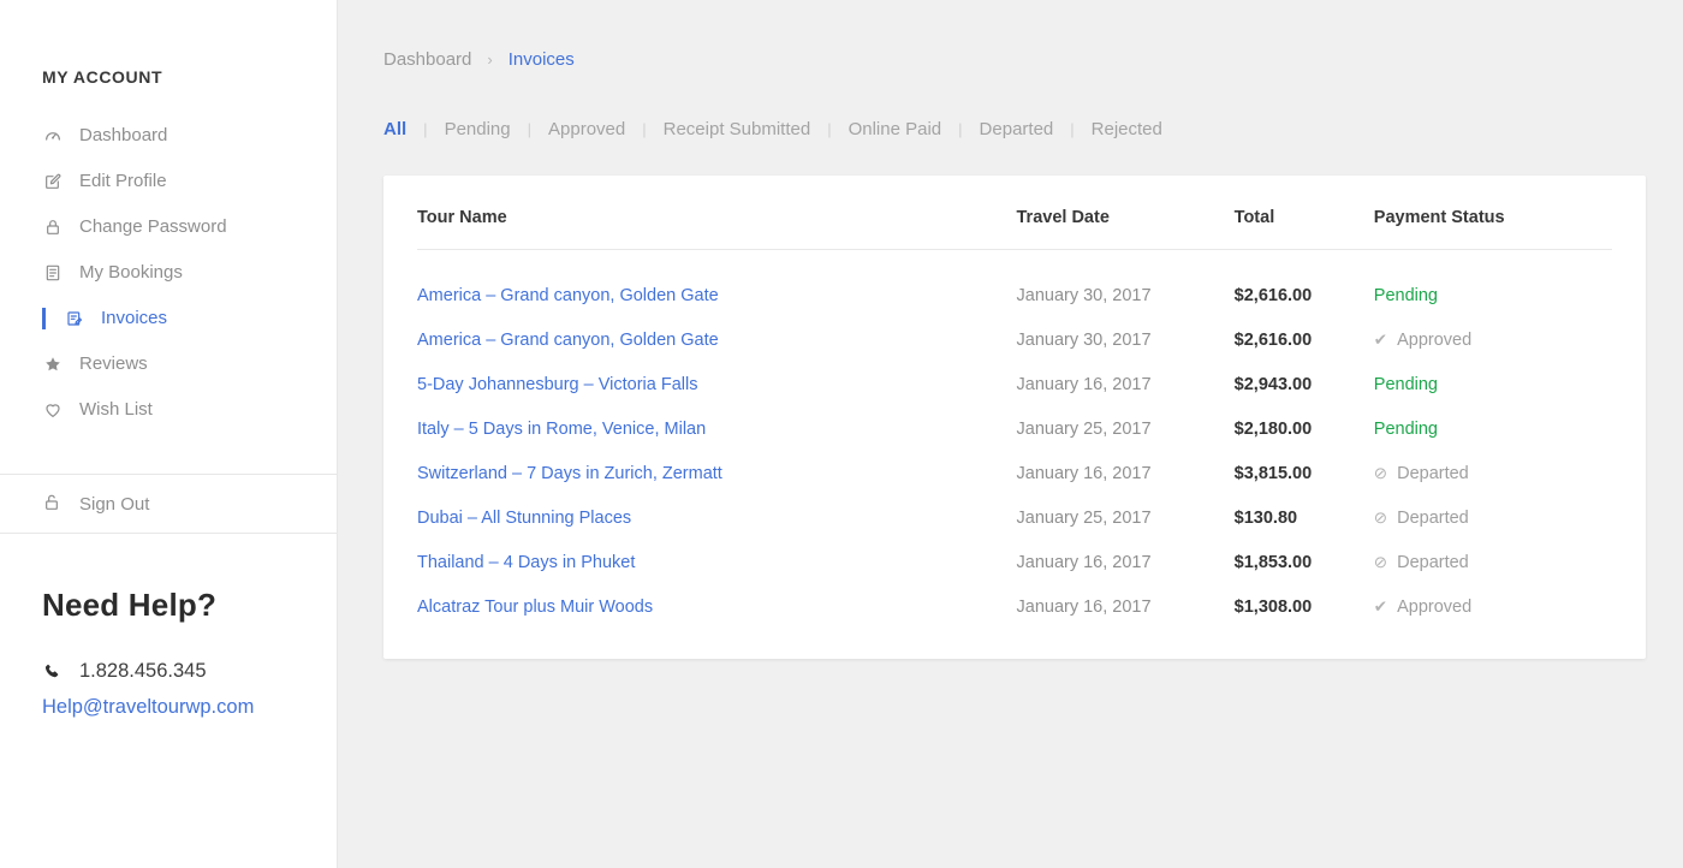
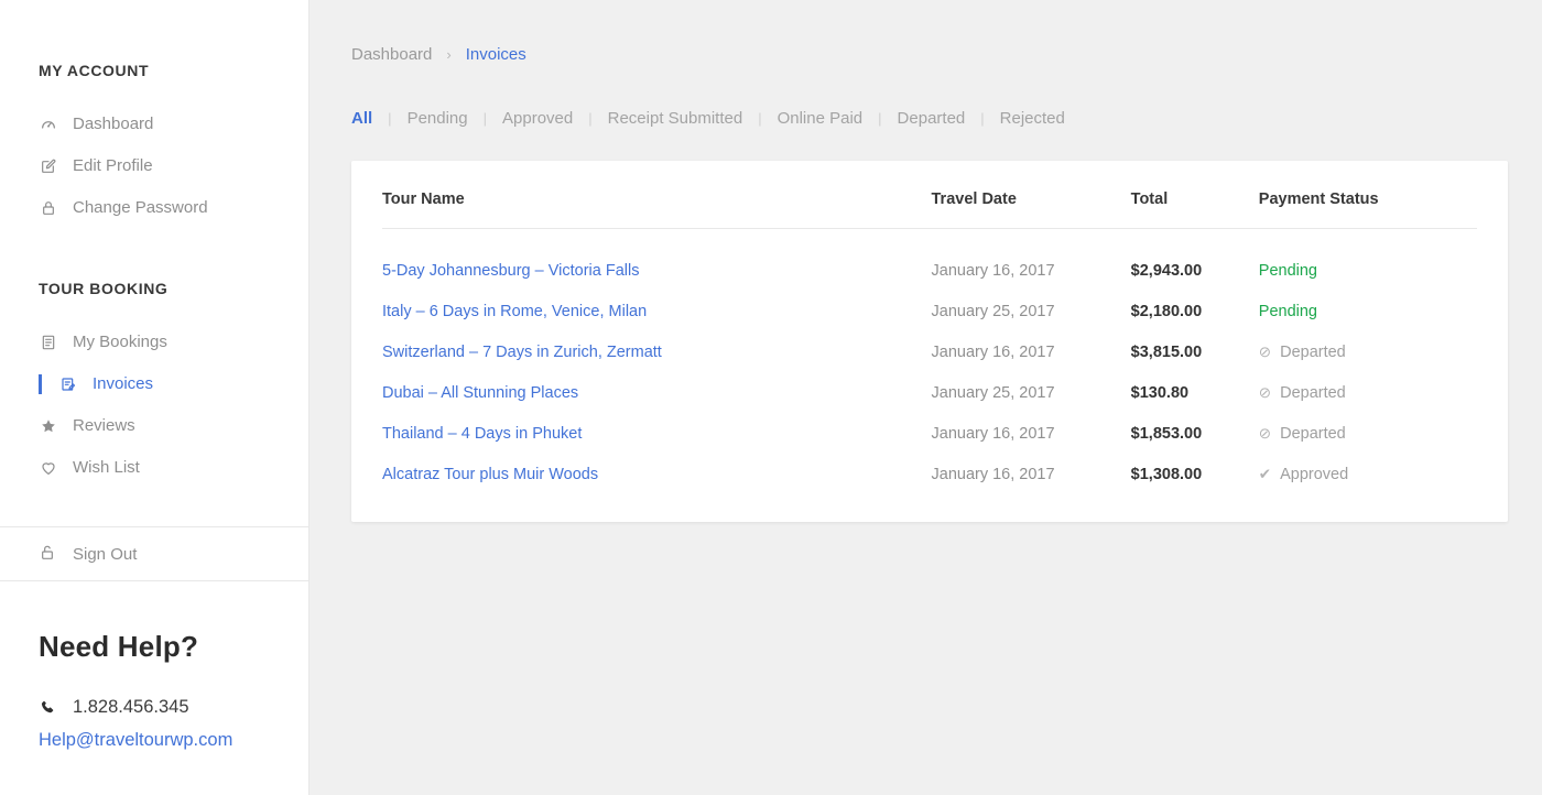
  MY ACCOUNT
  Dashboard
  Edit Profile
  Change Password
+ TOUR BOOKING
  My Bookings
  Invoices
  Reviews
  Wish List
  Sign Out
  Need Help?
  1.828.456.345
  Help@traveltourwp.com
  Dashboard
  ›
  Invoices
  All
  |
  Pending
  |
  Approved
  Receipt Submitted
  Online Paid
  |
  Departed
  Rejected
  Tour Name	Travel Date	Total	Payment Status
- America – Grand canyon, Golden Gate	January 30, 2017	$2,616.00	Pending
- America – Grand canyon, Golden Gate	January 30, 2017	$2,616.00	✔ Approved
  5-Day Johannesburg – Victoria Falls	January 16, 2017	$2,943.00	Pending
- Italy – 5 Days in Rome, Venice, Milan	January 25, 2017	$2,180.00	Pending
+ Italy – 6 Days in Rome, Venice, Milan	January 25, 2017	$2,180.00	Pending
  Switzerland – 7 Days in Zurich, Zermatt	January 16, 2017	$3,815.00	⊘ Departed
  Dubai – All Stunning Places	January 25, 2017	$130.80	⊘ Departed
  Thailand – 4 Days in Phuket	January 16, 2017	$1,853.00	⊘ Departed
  Alcatraz Tour plus Muir Woods	January 16, 2017	$1,308.00	✔ Approved
